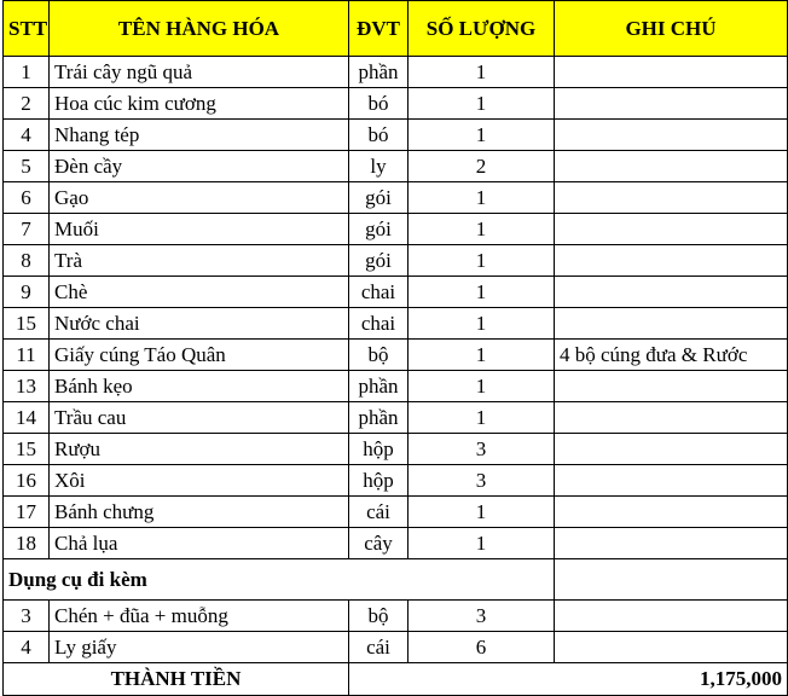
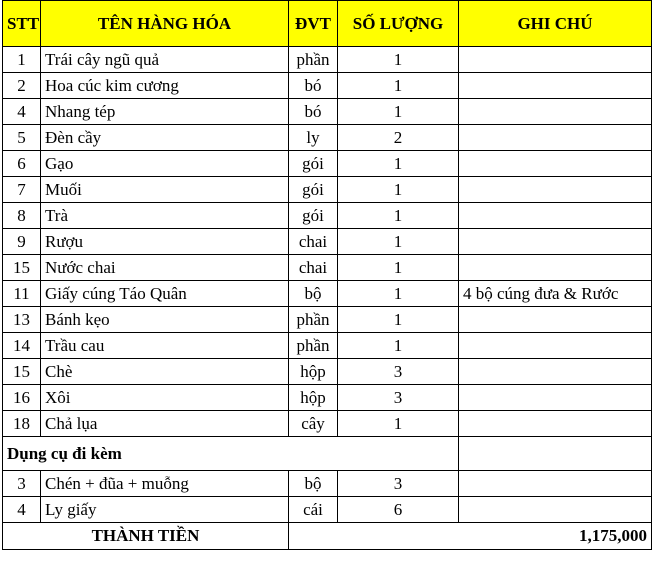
  STT	TÊN HÀNG HÓA	ĐVT	SỐ LƯỢNG	GHI CHÚ
  1	Trái cây ngũ quả	phần	1
  2	Hoa cúc kim cương	bó	1
  4	Nhang tép	bó	1
  5	Đèn cầy	ly	2
  6	Gạo	gói	1
  7	Muối	gói	1
  8	Trà	gói	1
- 9	Chè	chai	1
+ 9	Rượu	chai	1
  15	Nước chai	chai	1
  11	Giấy cúng Táo Quân	bộ	1	4 bộ cúng đưa & Rước
  13	Bánh kẹo	phần	1
  14	Trầu cau	phần	1
- 15	Rượu	hộp	3
+ 15	Chè	hộp	3
  16	Xôi	hộp	3
- 17	Bánh chưng	cái	1
  18	Chả lụa	cây	1
  Dụng cụ đi kèm
  3	Chén + đũa + muỗng	bộ	3
  4	Ly giấy	cái	6
  THÀNH TIỀN	1,175,000
